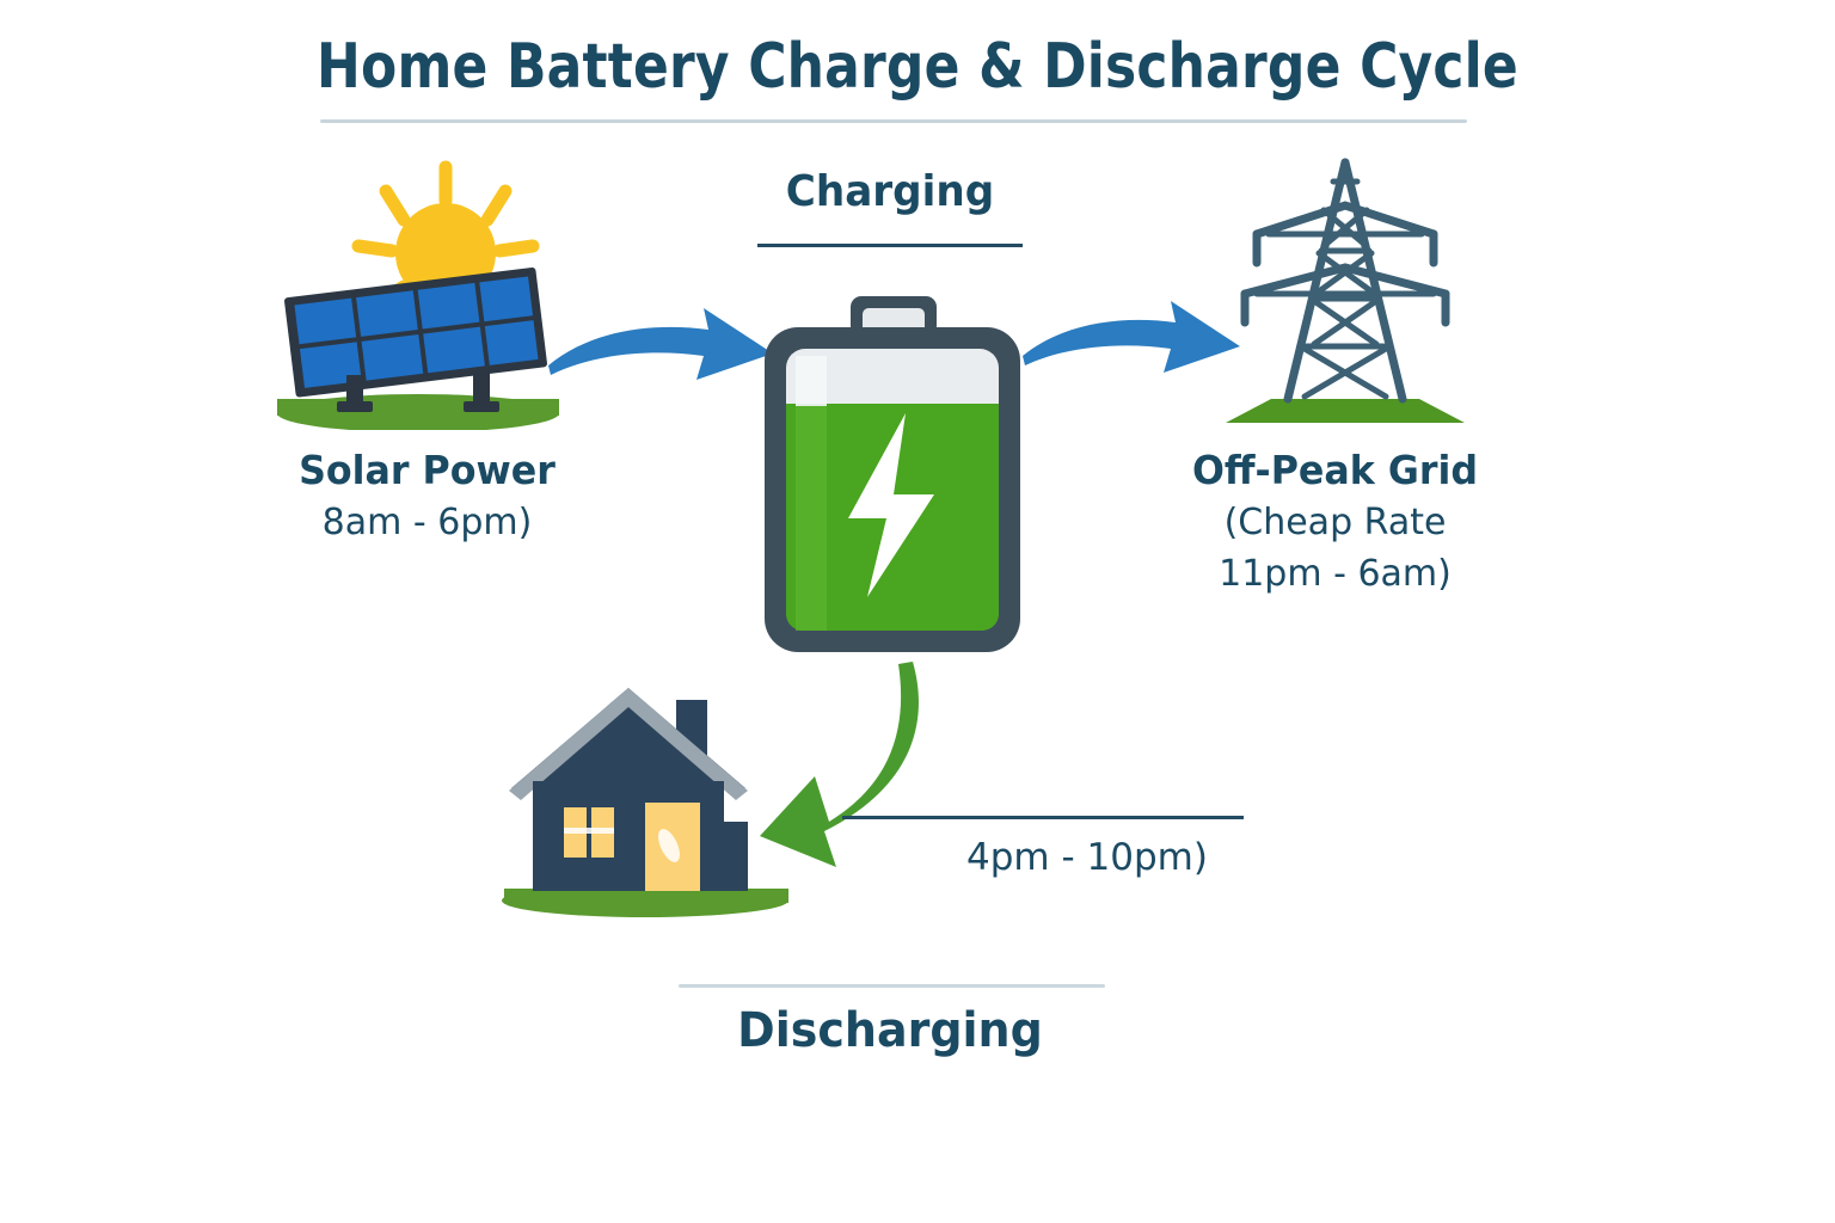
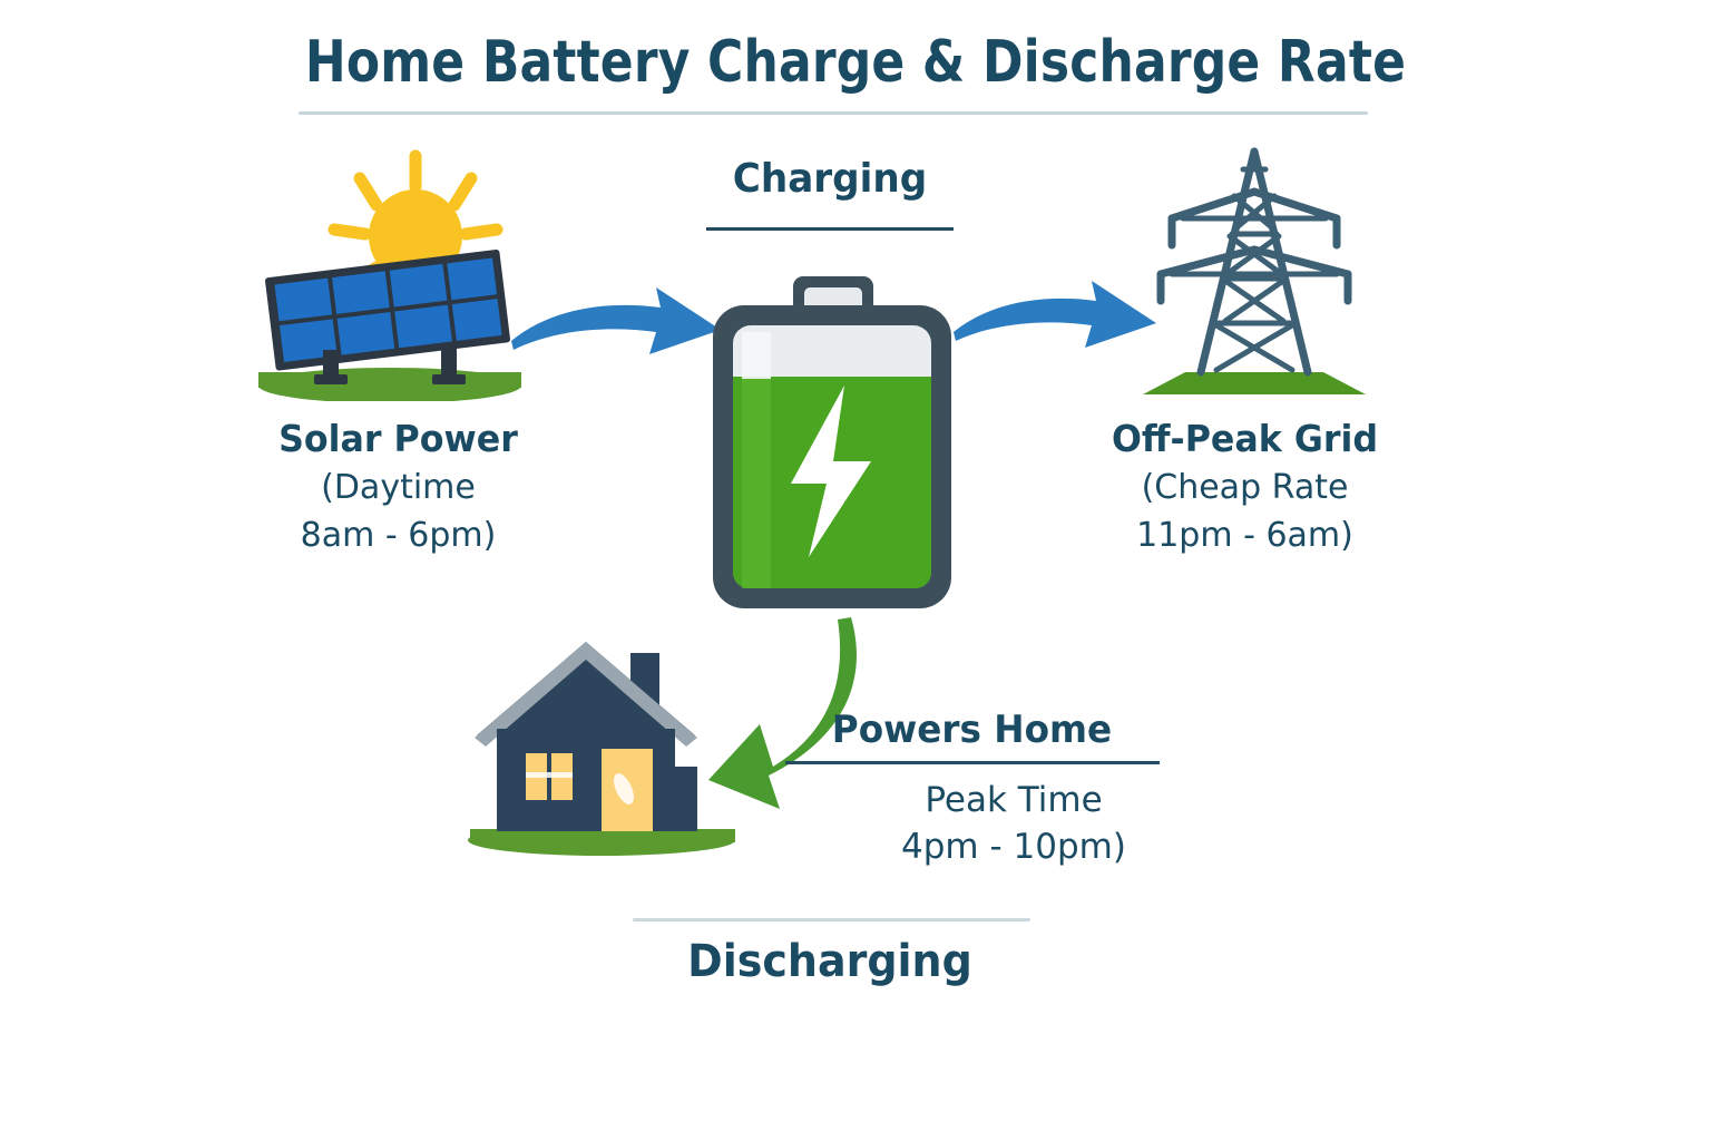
- Home Battery Charge & Discharge Cycle
+ Home Battery Charge & Discharge Rate
  Charging
  Solar Power
+ (Daytime
  8am - 6pm)
  Off-Peak Grid
  (Cheap Rate
  11pm - 6am)
+ Powers Home
+ Peak Time
  4pm - 10pm)
  Discharging
